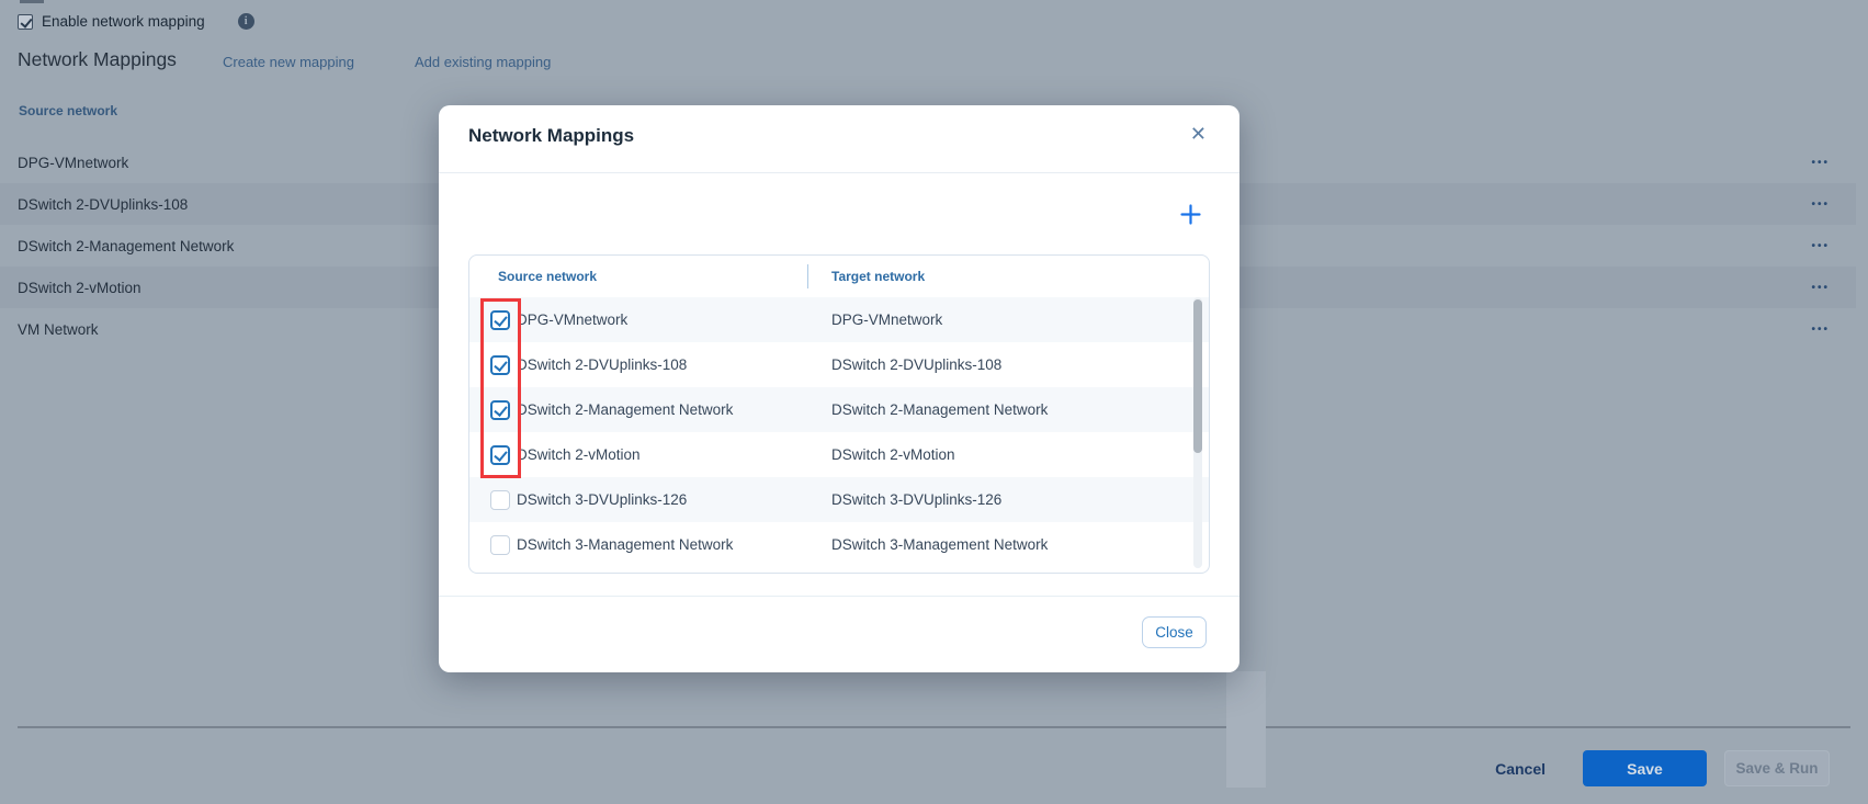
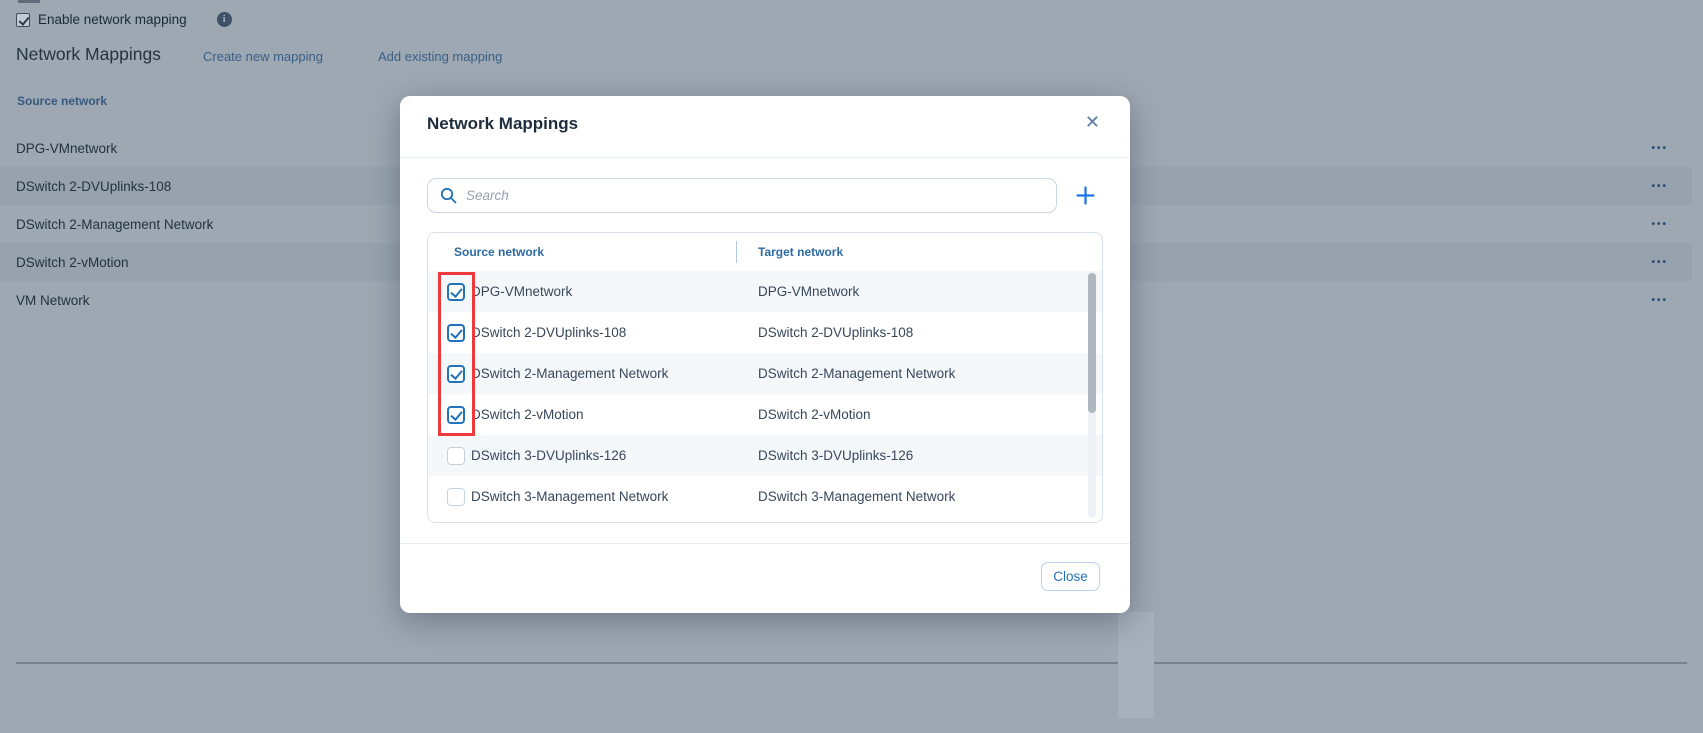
  Enable network mapping
  i
  Network Mappings
  Create new mapping
  Add existing mapping
  Source network
  DPG-VMnetwork
  •••
  DSwitch 2-DVUplinks-108
  •••
  DSwitch 2-Management Network
  •••
  DSwitch 2-vMotion
  •••
  VM Network
  •••
- Cancel
- Save
- Save & Run
  Network Mappings
  ✕
+ Search
  Source network
  Target network
  DPG-VMnetwork
  DPG-VMnetwork
  DSwitch 2-DVUplinks-108
  DSwitch 2-DVUplinks-108
  DSwitch 2-Management Network
  DSwitch 2-Management Network
  DSwitch 2-vMotion
  DSwitch 2-vMotion
  DSwitch 3-DVUplinks-126
  DSwitch 3-DVUplinks-126
  DSwitch 3-Management Network
  DSwitch 3-Management Network
  Close
